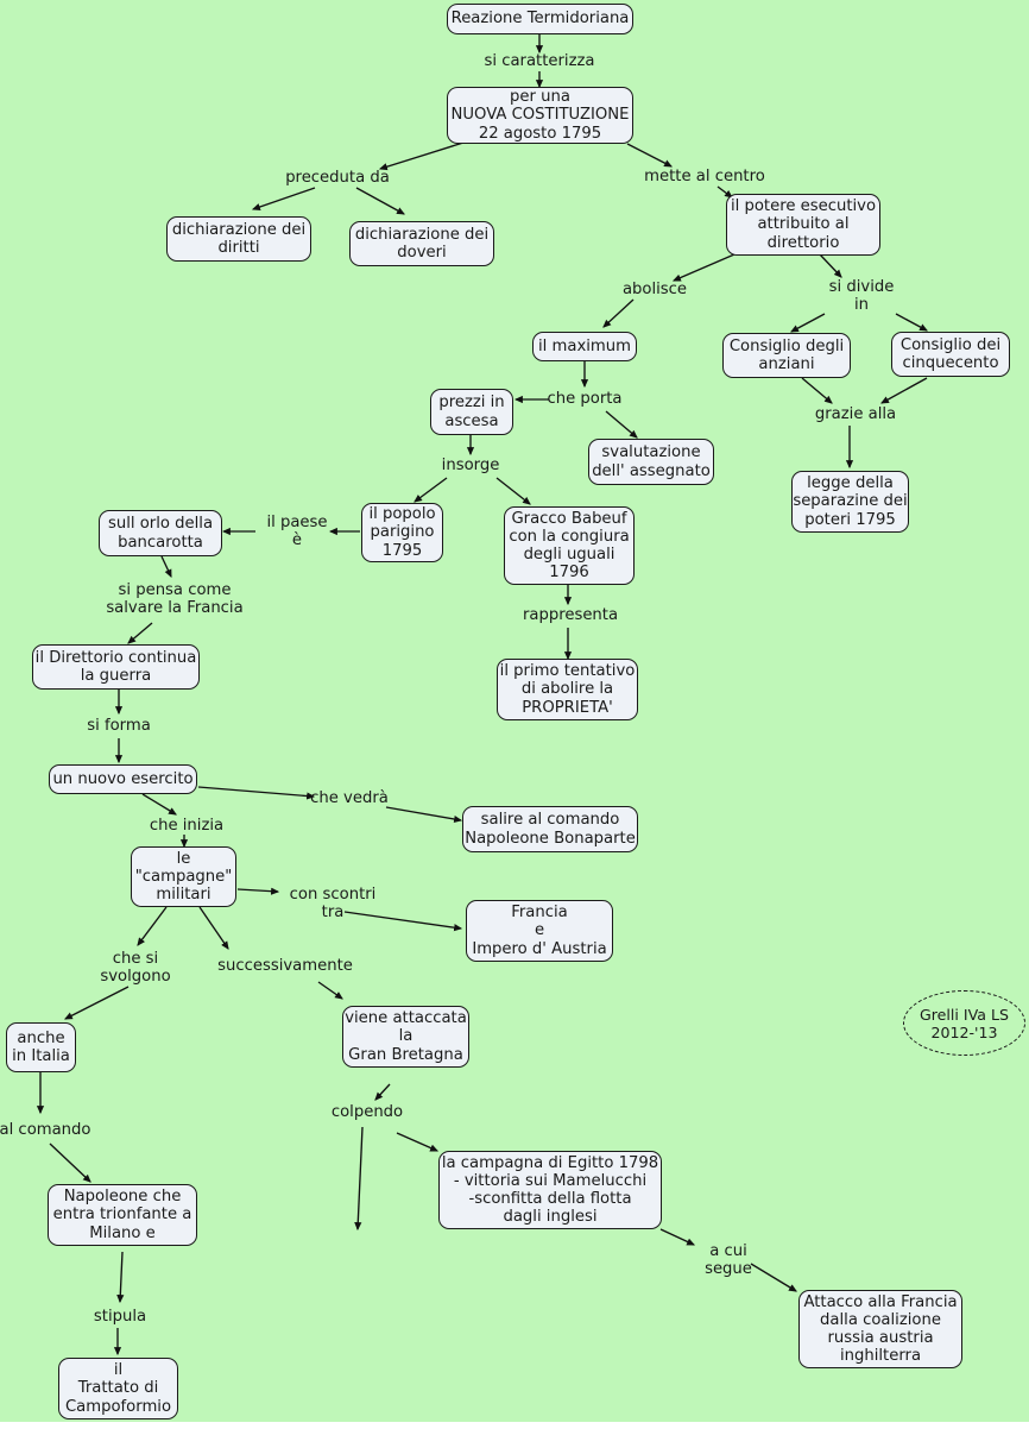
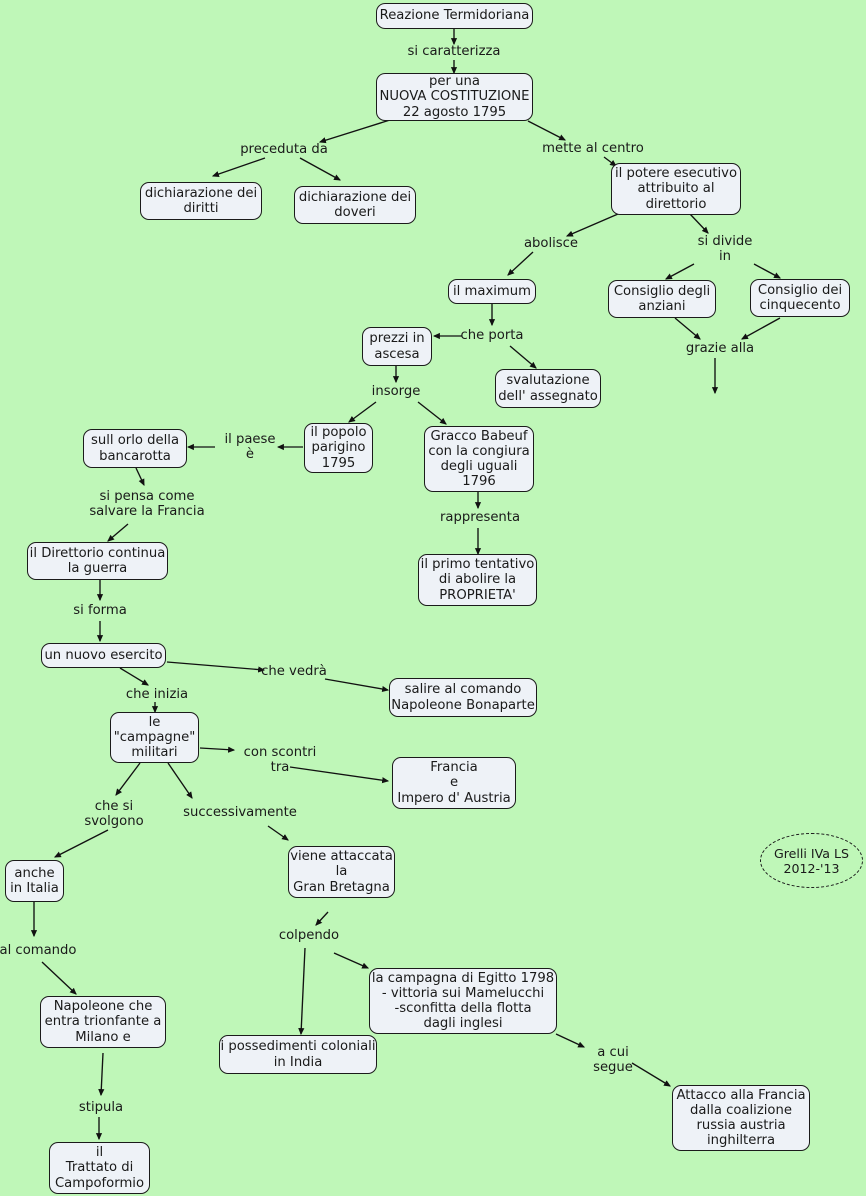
  Reazione Termidoriana
  per una
  NUOVA COSTITUZIONE
  22 agosto 1795
  dichiarazione dei
  diritti
  dichiarazione dei
  doveri
  il potere esecutivo
  attribuito al
  direttorio
  il maximum
  Consiglio degli
  anziani
  Consiglio dei
  cinquecento
  prezzi in
  ascesa
  svalutazione
  dell' assegnato
- legge della
- separazine dei
- poteri 1795
  sull orlo della
  bancarotta
  il popolo
  parigino
  1795
  Gracco Babeuf
  con la congiura
  degli uguali
  1796
  il Direttorio continua
  la guerra
  il primo tentativo
  di abolire la
  PROPRIETA'
  un nuovo esercito
  salire al comando
  Napoleone Bonaparte
  le
  "campagne"
  militari
  Francia
  e
  Impero d' Austria
  anche
  in Italia
  viene attaccata
  la
  Gran Bretagna
  Napoleone che
  entra trionfante a
  Milano e
  la campagna di Egitto 1798
  - vittoria sui Mamelucchi
  -sconfitta della flotta
  dagli inglesi
+ i possedimenti coloniali
+ in India
  Attacco alla Francia
  dalla coalizione
  russia austria
  inghilterra
  il
  Trattato di
  Campoformio
  si caratterizza
  preceduta da
  mette al centro
  abolisce
  si divide
  in
  che porta
  grazie alla
  insorge
  il paese
  è
  si pensa come
  salvare la Francia
  rappresenta
  si forma
  che vedrà
  che inizia
  con scontri
  tra
  che si
  svolgono
  successivamente
  al comando
  colpendo
  a cui
  segue
  stipula
  Grelli IVa LS
  2012-'13
